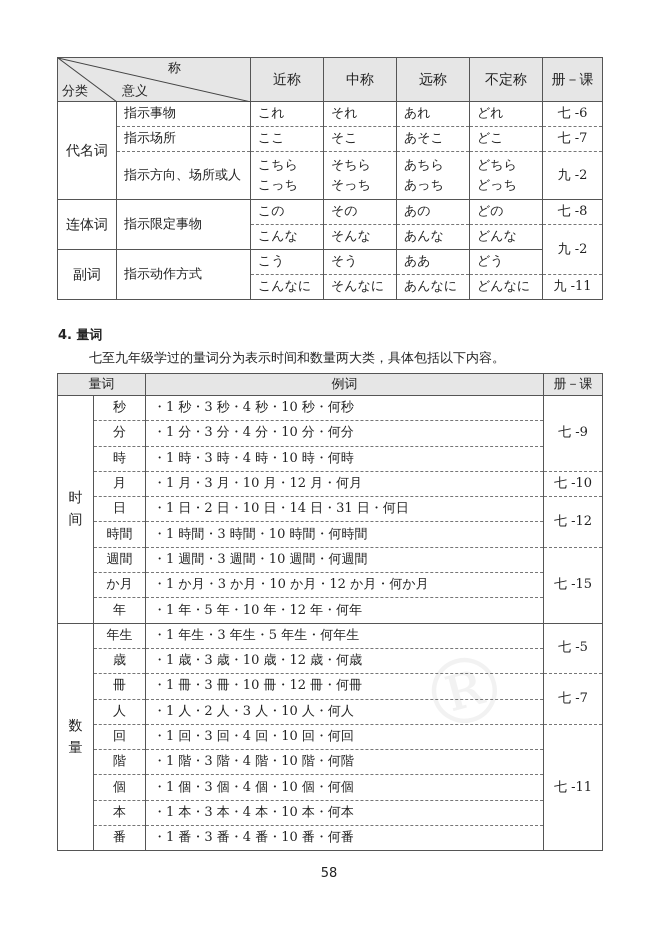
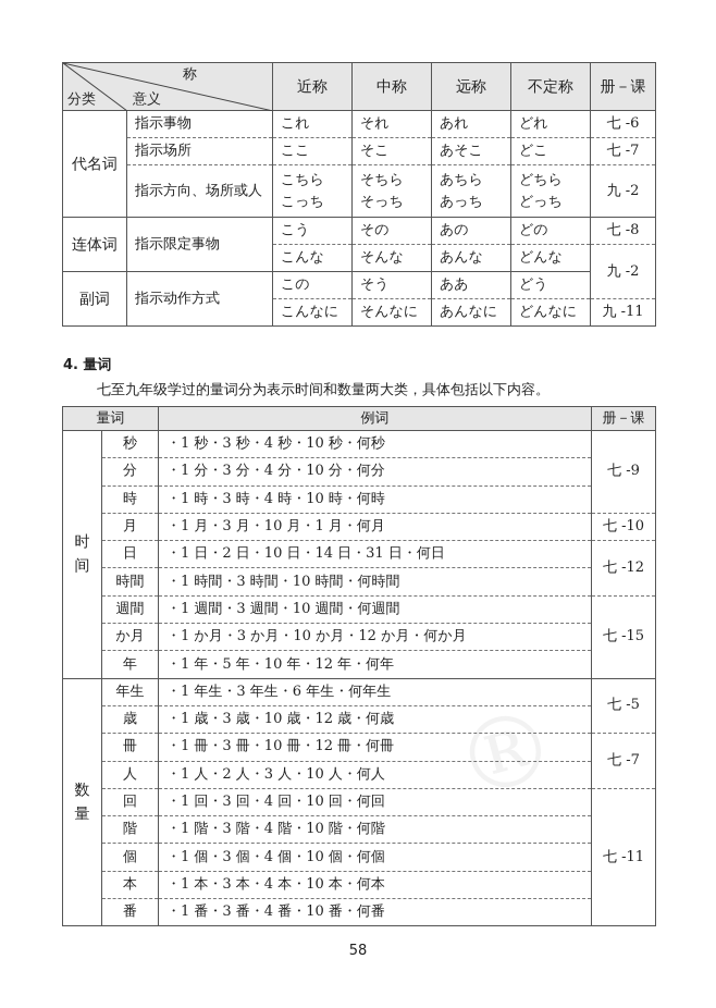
  称 分类 意义	近称	中称	远称	不定称	册－课
  代名词	指示事物	これ	それ	あれ	どれ	七 -6
  指示场所	ここ	そこ	あそこ	どこ	七 -7
  指示方向、场所或人	こちら こっち	そちら そっち	あちら あっち	どちら どっち	九 -2
- 连体词	指示限定事物	この	その	あの	どの	七 -8
+ 连体词	指示限定事物	こう	その	あの	どの	七 -8
  こんな	そんな	あんな	どんな	九 -2
- 副词	指示动作方式	こう	そう	ああ	どう
+ 副词	指示动作方式	この	そう	ああ	どう
  こんなに	そんなに	あんなに	どんなに	九 -11
  4. 量词
  七至九年级学过的量词分为表示时间和数量两大类，具体包括以下内容。
  量词	例词	册－课
  时间	秒	・1 秒・3 秒・4 秒・10 秒・何秒	七 -9
  分	・1 分・3 分・4 分・10 分・何分
  時	・1 時・3 時・4 時・10 時・何時
- 月	・1 月・3 月・10 月・12 月・何月	七 -10
+ 月	・1 月・3 月・10 月・1 月・何月	七 -10
  日	・1 日・2 日・10 日・14 日・31 日・何日	七 -12
  時間	・1 時間・3 時間・10 時間・何時間
  週間	・1 週間・3 週間・10 週間・何週間	七 -15
  か月	・1 か月・3 か月・10 か月・12 か月・何か月
  年	・1 年・5 年・10 年・12 年・何年
- 数量	年生	・1 年生・3 年生・5 年生・何年生	七 -5
+ 数量	年生	・1 年生・3 年生・6 年生・何年生	七 -5
  歳	・1 歳・3 歳・10 歳・12 歳・何歳
  冊	・1 冊・3 冊・10 冊・12 冊・何冊	七 -7
  人	・1 人・2 人・3 人・10 人・何人
  回	・1 回・3 回・4 回・10 回・何回	七 -11
  階	・1 階・3 階・4 階・10 階・何階
  個	・1 個・3 個・4 個・10 個・何個
  本	・1 本・3 本・4 本・10 本・何本
  番	・1 番・3 番・4 番・10 番・何番
  58
